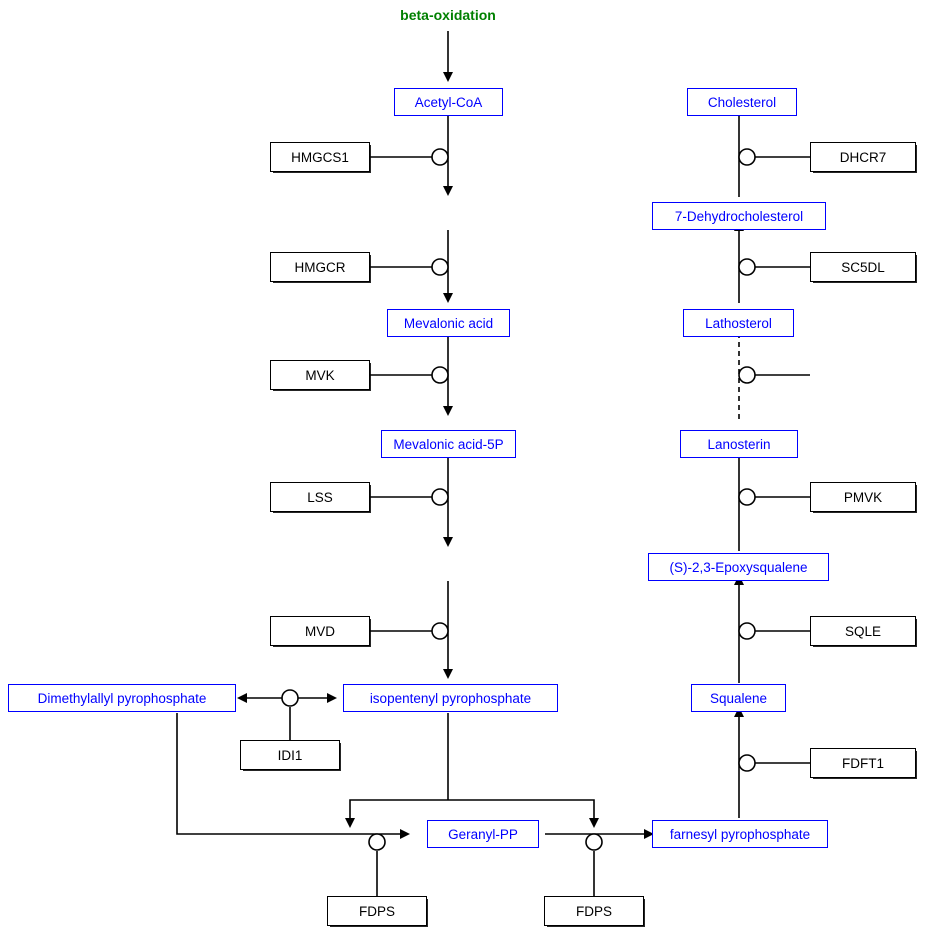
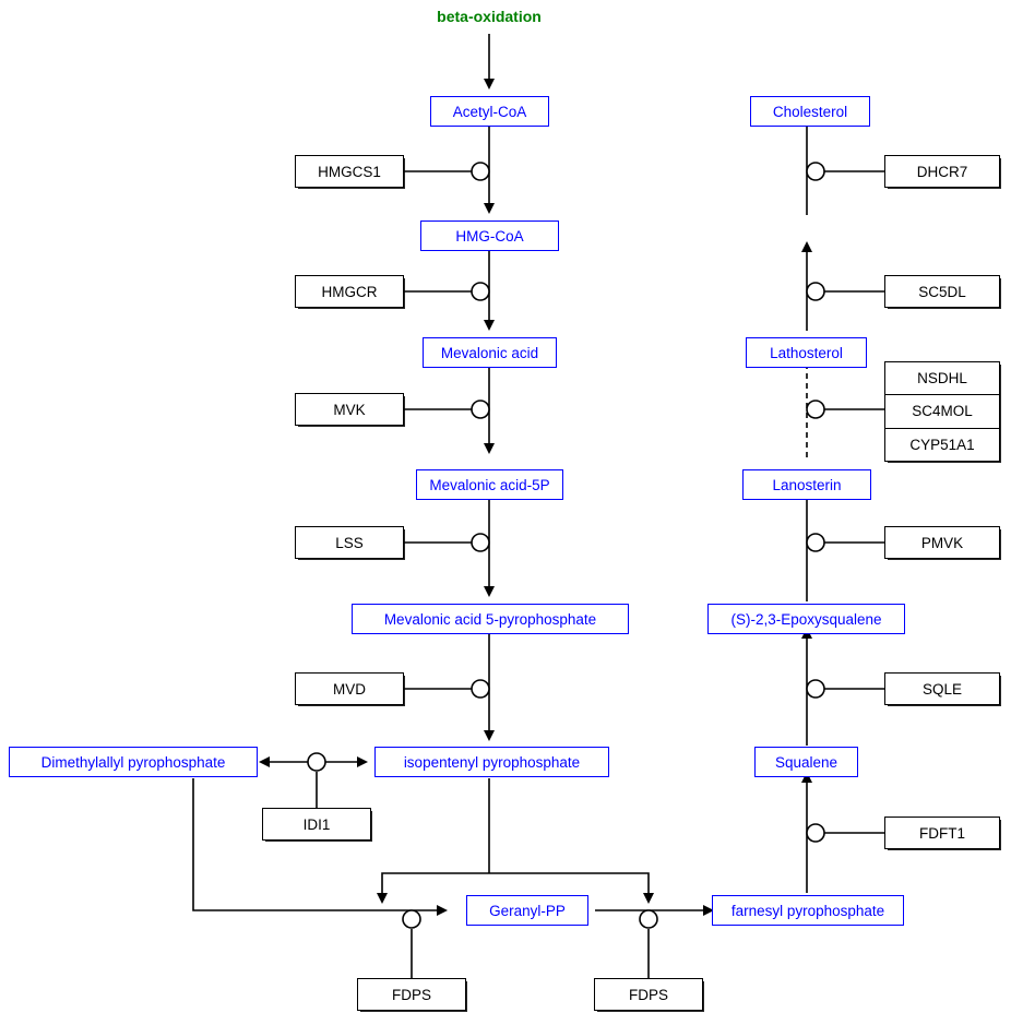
  beta-oxidation
  Acetyl-CoA
+ HMG-CoA
  Mevalonic acid
  Mevalonic acid-5P
+ Mevalonic acid 5-pyrophosphate
  Dimethylallyl pyrophosphate
  isopentenyl pyrophosphate
  Geranyl-PP
  farnesyl pyrophosphate
  Squalene
  (S)-2,3-Epoxysqualene
  Lanosterin
  Lathosterol
- 7-Dehydrocholesterol
  Cholesterol
  HMGCS1
  HMGCR
  MVK
  LSS
  MVD
  IDI1
  FDPS
  FDPS
  FDFT1
  SQLE
  PMVK
+ NSDHL
+ SC4MOL
+ CYP51A1
  SC5DL
  DHCR7
